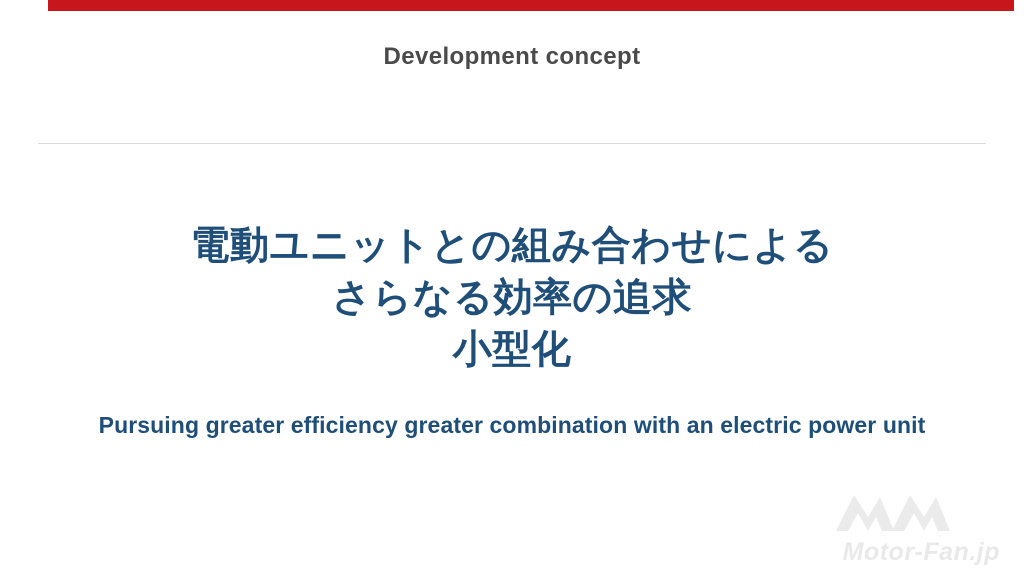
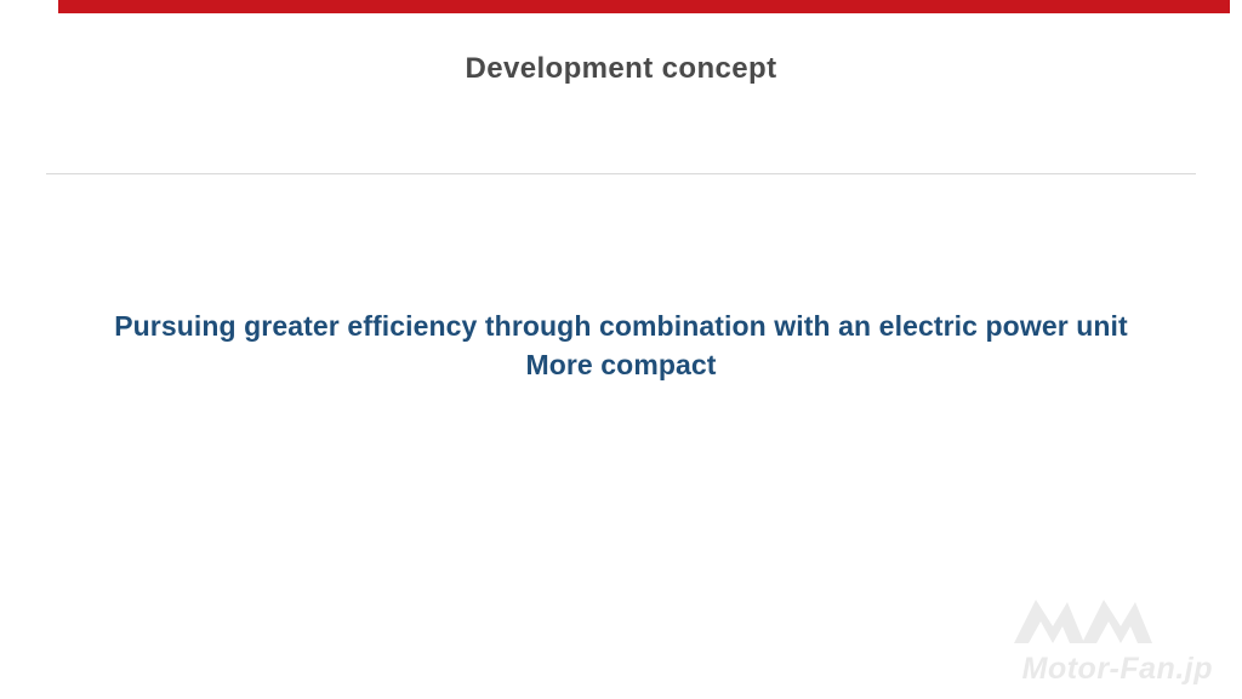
  Development concept
- 電動ユニットとの組み合わせによる
- さらなる効率の追求
- 小型化
- Pursuing greater efficiency greater combination with an electric power unit
+ Pursuing greater efficiency through combination with an electric power unit
+ More compact
